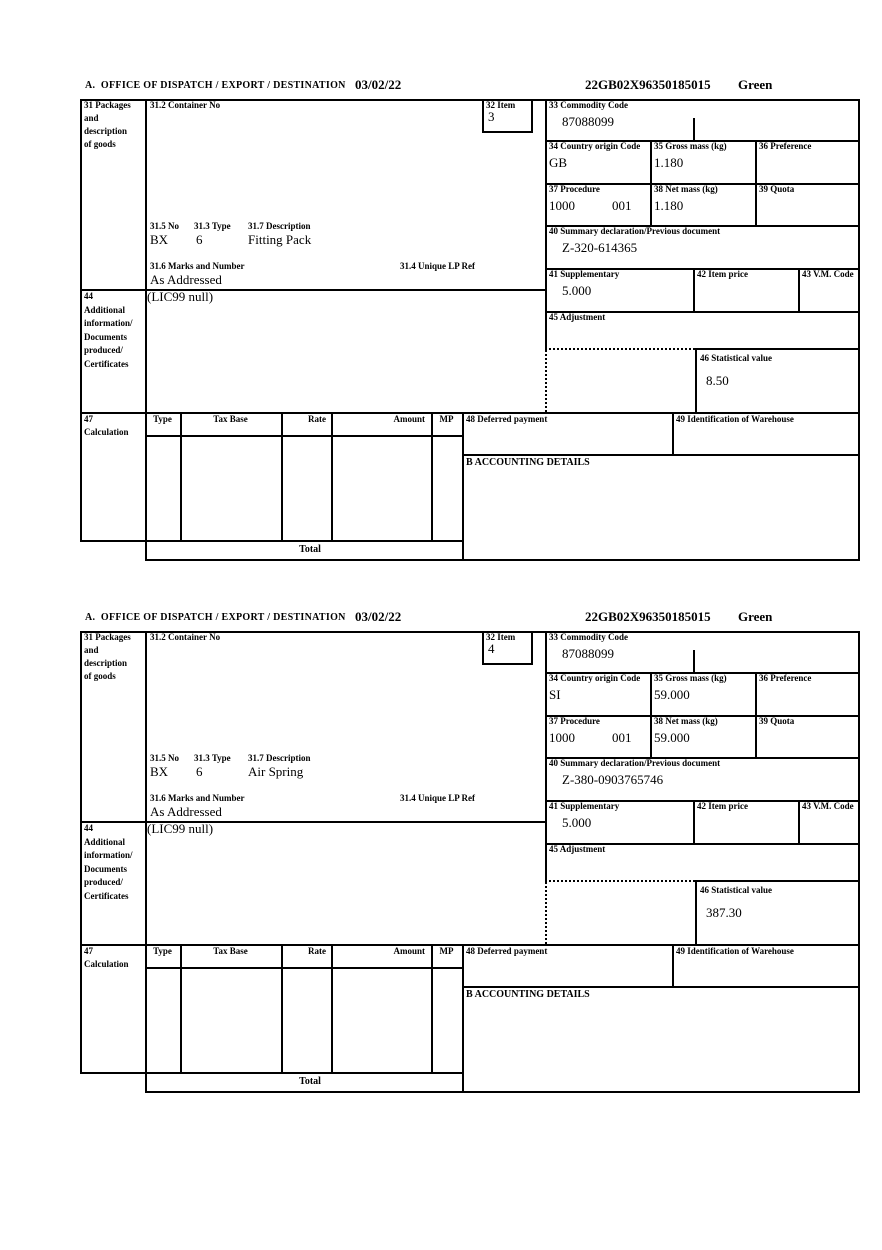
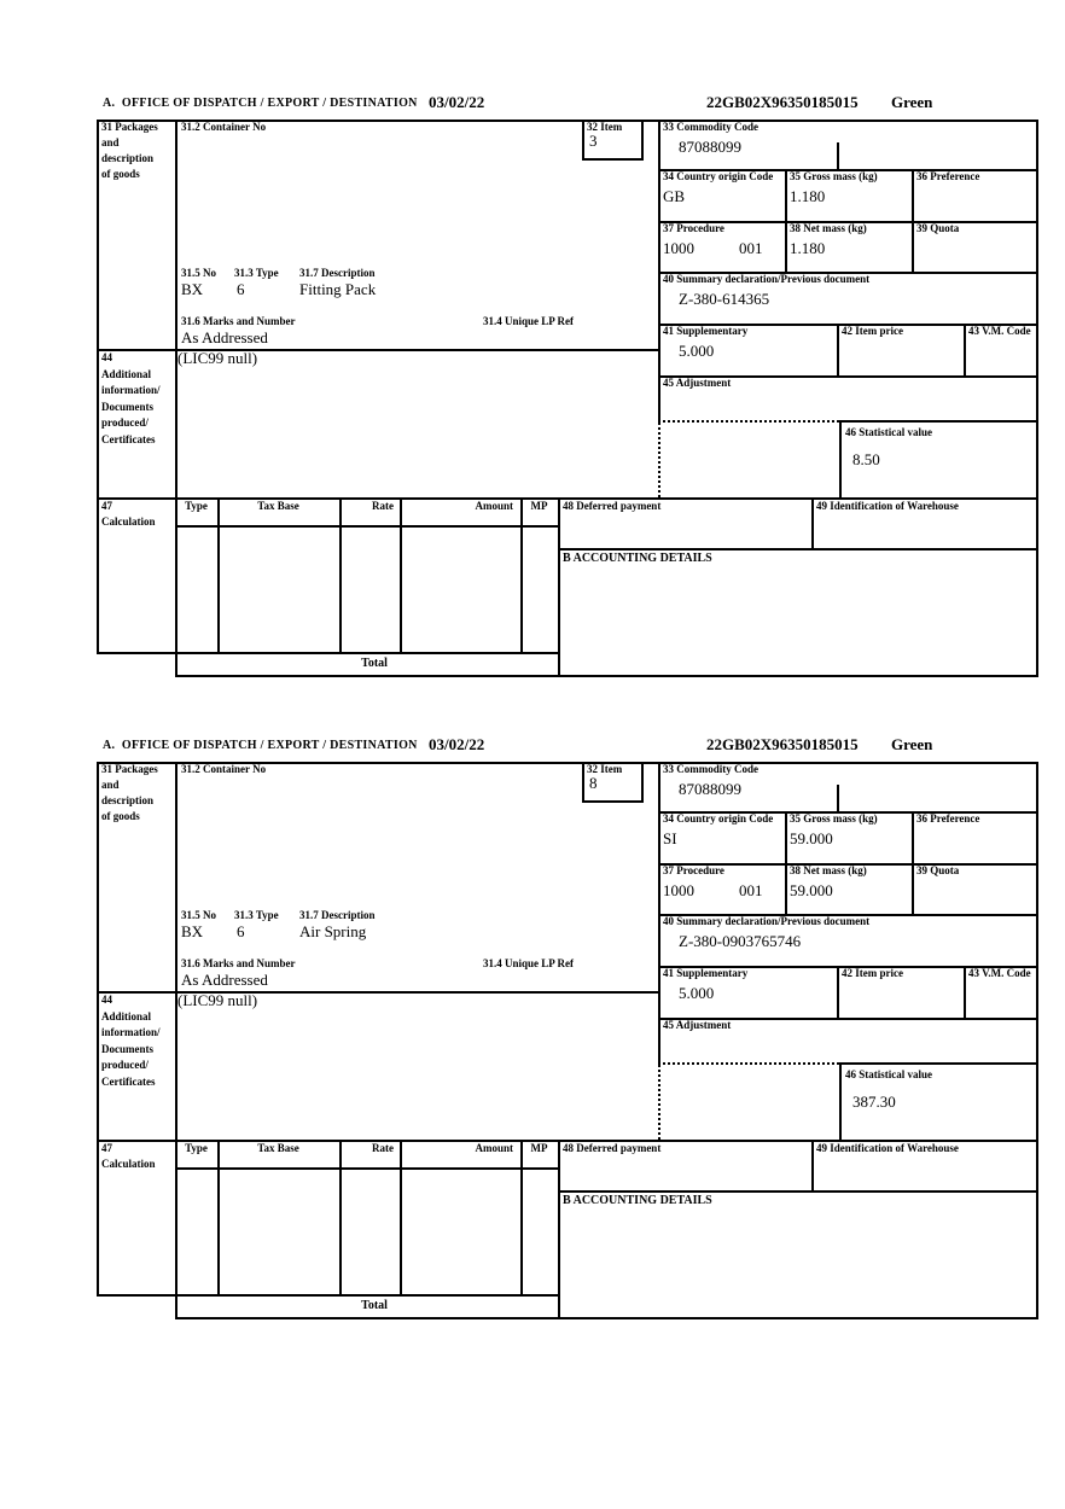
  A. OFFICE OF DISPATCH / EXPORT / DESTINATION
  03/02/22
  22GB02X96350185015
  Green
  31 Packages
  and
  description
  of goods
  31.2 Container No
  32 Item
  3
  31.5 No
  31.3 Type
  31.7 Description
  BX
  6
  Fitting Pack
  31.6 Marks and Number
  31.4 Unique LP Ref
  As Addressed
  33 Commodity Code
  87088099
  34 Country origin Code
  35 Gross mass (kg)
  36 Preference
  GB
  1.180
  37 Procedure
  38 Net mass (kg)
  39 Quota
  1000
  001
  1.180
  40 Summary declaration/Previous document
- Z-320-614365
+ Z-380-614365
  41 Supplementary
  42 Item price
  43 V.M. Code
  5.000
  45 Adjustment
  46 Statistical value
  8.50
  44
  Additional
  information/
  Documents
  produced/
  Certificates
  (LIC99 null)
  47
  Calculation
  Type
  Tax Base
  Rate
  Amount
  MP
  48 Deferred payment
  49 Identification of Warehouse
  B ACCOUNTING DETAILS
  Total
  A. OFFICE OF DISPATCH / EXPORT / DESTINATION
  03/02/22
  22GB02X96350185015
  Green
  31 Packages
  and
  description
  of goods
  31.2 Container No
  32 Item
- 4
+ 8
  31.5 No
  31.3 Type
  31.7 Description
  BX
  6
  Air Spring
  31.6 Marks and Number
  31.4 Unique LP Ref
  As Addressed
  33 Commodity Code
  87088099
  34 Country origin Code
  35 Gross mass (kg)
  36 Preference
  SI
  59.000
  37 Procedure
  38 Net mass (kg)
  39 Quota
  1000
  001
  59.000
  40 Summary declaration/Previous document
  Z-380-0903765746
  41 Supplementary
  42 Item price
  43 V.M. Code
  5.000
  45 Adjustment
  46 Statistical value
  387.30
  44
  Additional
  information/
  Documents
  produced/
  Certificates
  (LIC99 null)
  47
  Calculation
  Type
  Tax Base
  Rate
  Amount
  MP
  48 Deferred payment
  49 Identification of Warehouse
  B ACCOUNTING DETAILS
  Total
